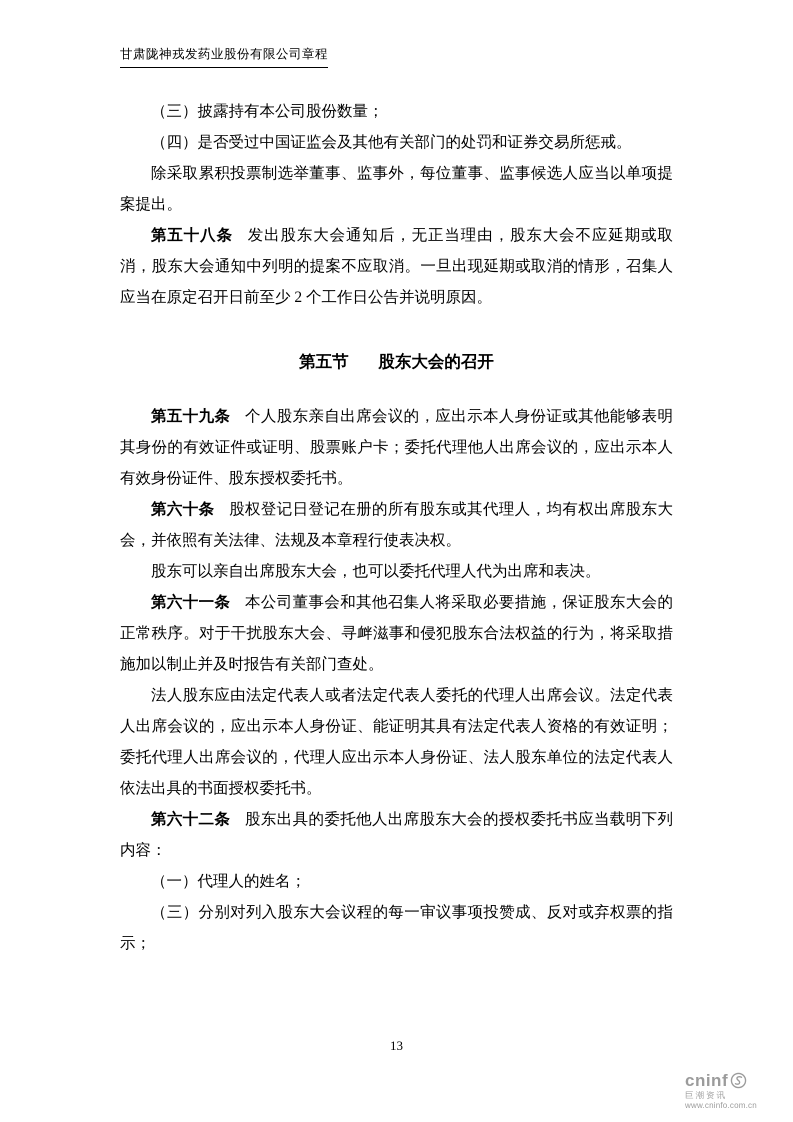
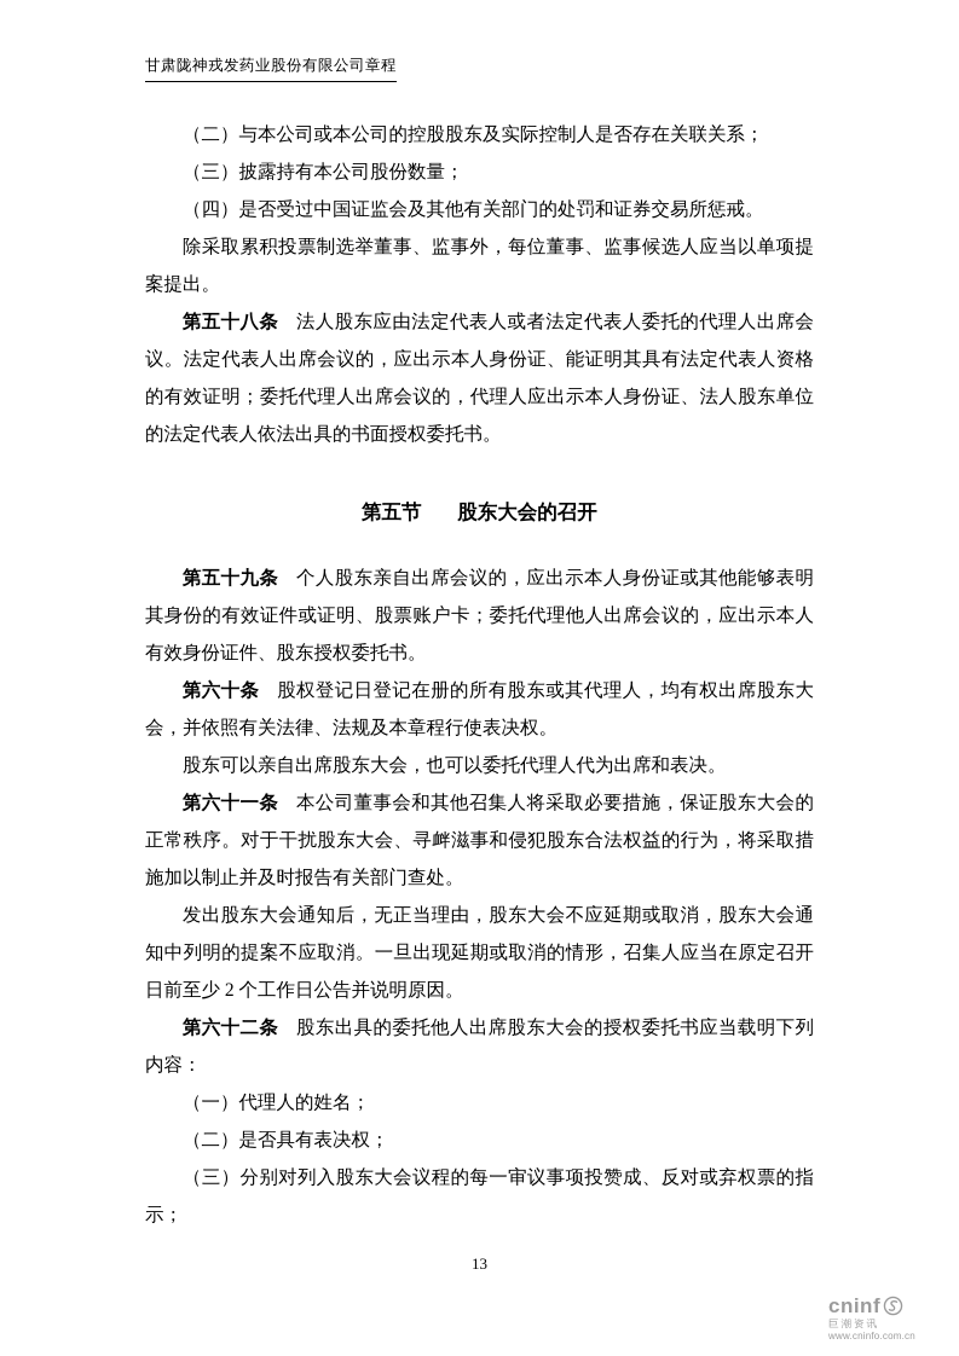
  甘肃陇神戎发药业股份有限公司章程
+ （二）与本公司或本公司的控股股东及实际控制人是否存在关联关系；
  （三）披露持有本公司股份数量；
  （四）是否受过中国证监会及其他有关部门的处罚和证券交易所惩戒。
  除采取累积投票制选举董事、监事外，每位董事、监事候选人应当以单项提案提出。
- 第五十八条 发出股东大会通知后，无正当理由，股东大会不应延期或取消，股东大会通知中列明的提案不应取消。一旦出现延期或取消的情形，召集人应当在原定召开日前至少 2 个工作日公告并说明原因。
+ 第五十八条 法人股东应由法定代表人或者法定代表人委托的代理人出席会议。法定代表人出席会议的，应出示本人身份证、能证明其具有法定代表人资格的有效证明；委托代理人出席会议的，代理人应出示本人身份证、法人股东单位的法定代表人依法出具的书面授权委托书。
  第五节 股东大会的召开
  第五十九条 个人股东亲自出席会议的，应出示本人身份证或其他能够表明其身份的有效证件或证明、股票账户卡；委托代理他人出席会议的，应出示本人有效身份证件、股东授权委托书。
  第六十条 股权登记日登记在册的所有股东或其代理人，均有权出席股东大会，并依照有关法律、法规及本章程行使表决权。
  股东可以亲自出席股东大会，也可以委托代理人代为出席和表决。
  第六十一条 本公司董事会和其他召集人将采取必要措施，保证股东大会的正常秩序。对于干扰股东大会、寻衅滋事和侵犯股东合法权益的行为，将采取措施加以制止并及时报告有关部门查处。
- 法人股东应由法定代表人或者法定代表人委托的代理人出席会议。法定代表人出席会议的，应出示本人身份证、能证明其具有法定代表人资格的有效证明；委托代理人出席会议的，代理人应出示本人身份证、法人股东单位的法定代表人依法出具的书面授权委托书。
+ 发出股东大会通知后，无正当理由，股东大会不应延期或取消，股东大会通知中列明的提案不应取消。一旦出现延期或取消的情形，召集人应当在原定召开日前至少 2 个工作日公告并说明原因。
  第六十二条 股东出具的委托他人出席股东大会的授权委托书应当载明下列内容：
  （一）代理人的姓名；
+ （二）是否具有表决权；
  （三）分别对列入股东大会议程的每一审议事项投赞成、反对或弃权票的指示；
  13
  cninf
  巨潮资讯
  www.cninfo.com.cn
